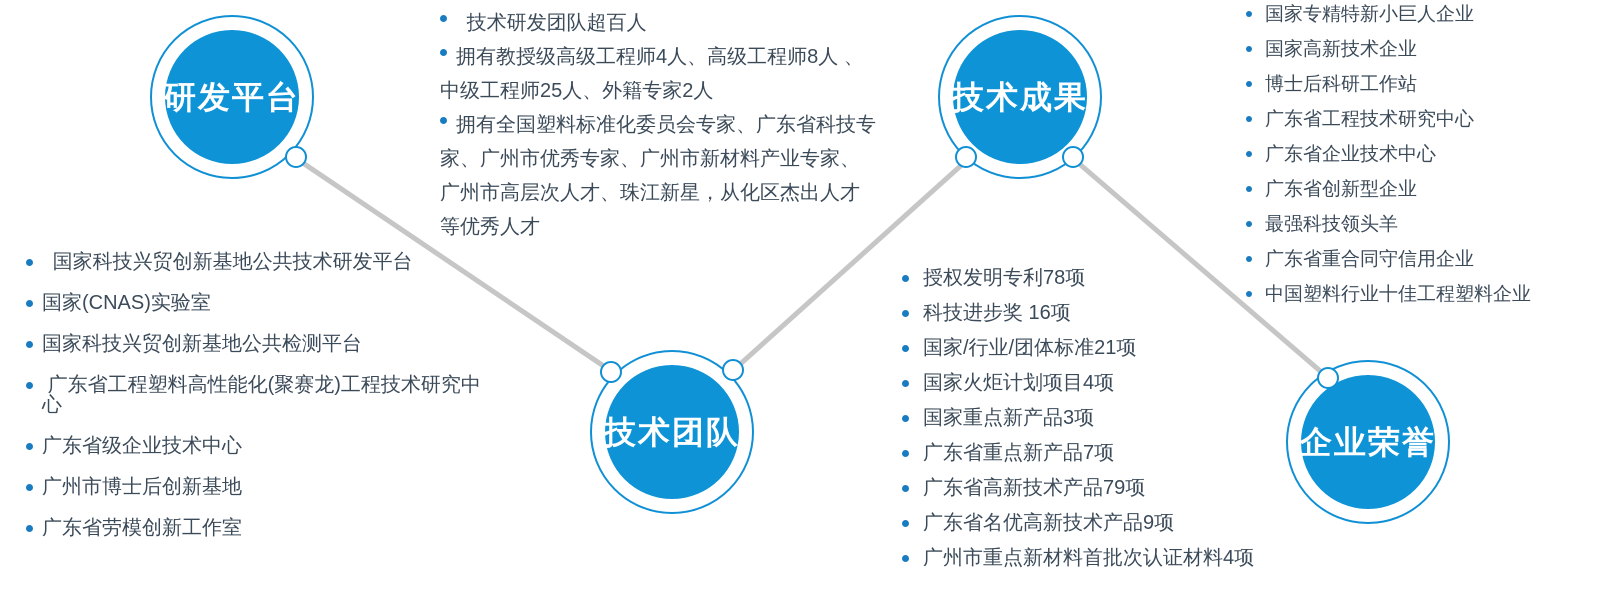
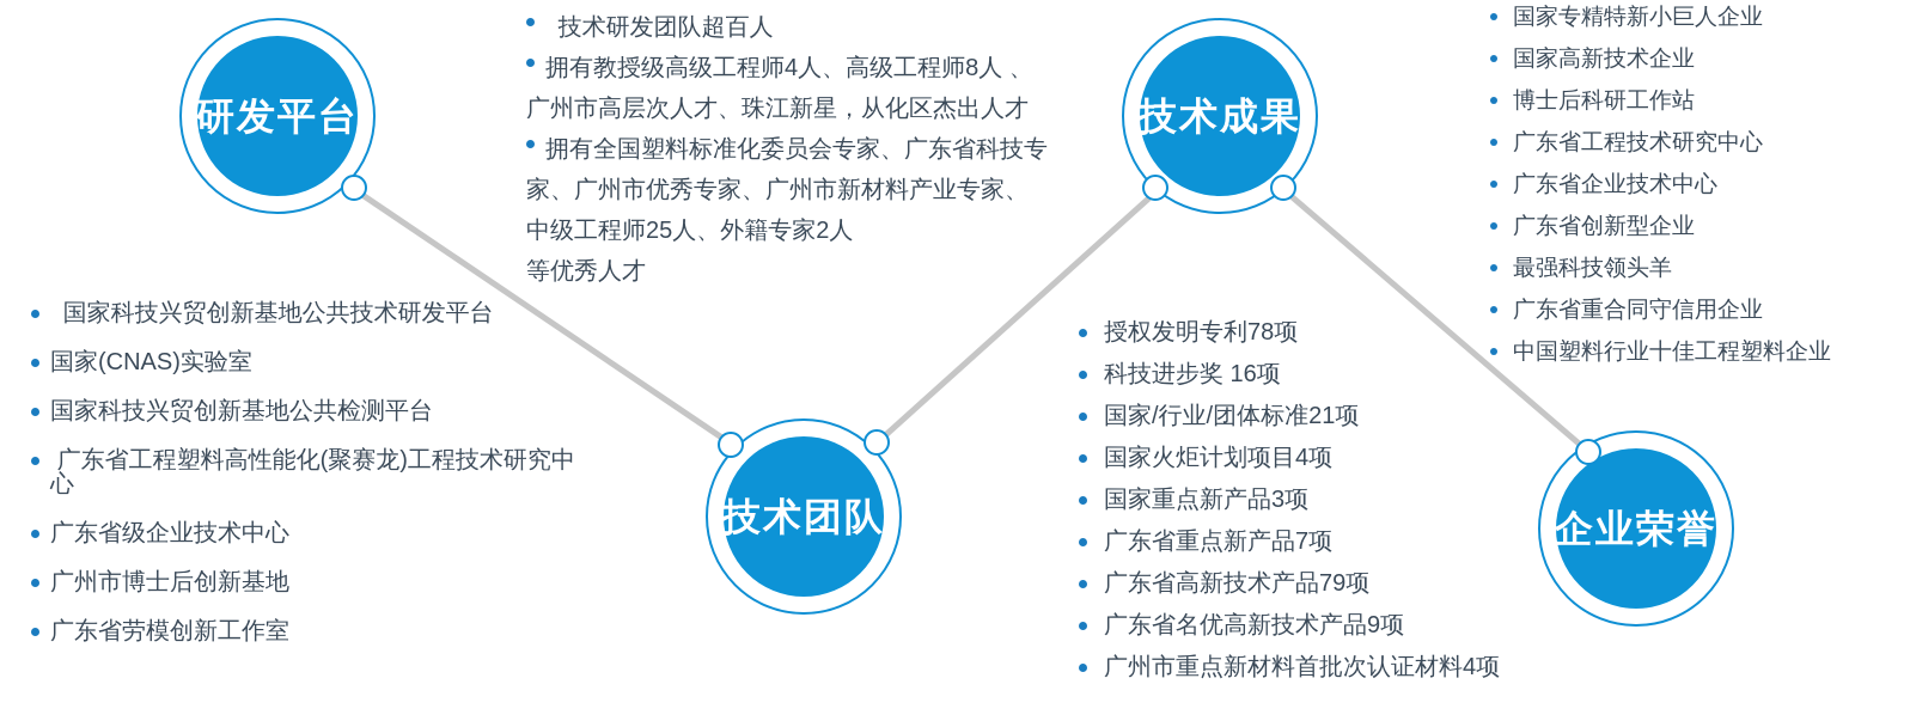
  研发平台
  技术团队
  技术成果
  企业荣誉
  技术研发团队超百人
  拥有教授级高级工程师4人、高级工程师8人 、
- 中级工程师25人、外籍专家2人
+ 广州市高层次人才、珠江新星，从化区杰出人才
  拥有全国塑料标准化委员会专家、广东省科技专
  家、广州市优秀专家、广州市新材料产业专家、
- 广州市高层次人才、珠江新星，从化区杰出人才
+ 中级工程师25人、外籍专家2人
  等优秀人才
  国家科技兴贸创新基地公共技术研发平台
  国家(CNAS)实验室
  国家科技兴贸创新基地公共检测平台
  广东省工程塑料高性能化(聚赛龙)工程技术研究中心
  广东省级企业技术中心
  广州市博士后创新基地
  广东省劳模创新工作室
  授权发明专利78项
  科技进步奖 16项
  国家/行业/团体标准21项
  国家火炬计划项目4项
  国家重点新产品3项
  广东省重点新产品7项
  广东省高新技术产品79项
  广东省名优高新技术产品9项
  广州市重点新材料首批次认证材料4项
  国家专精特新小巨人企业
  国家高新技术企业
  博士后科研工作站
  广东省工程技术研究中心
  广东省企业技术中心
  广东省创新型企业
  最强科技领头羊
  广东省重合同守信用企业
  中国塑料行业十佳工程塑料企业
